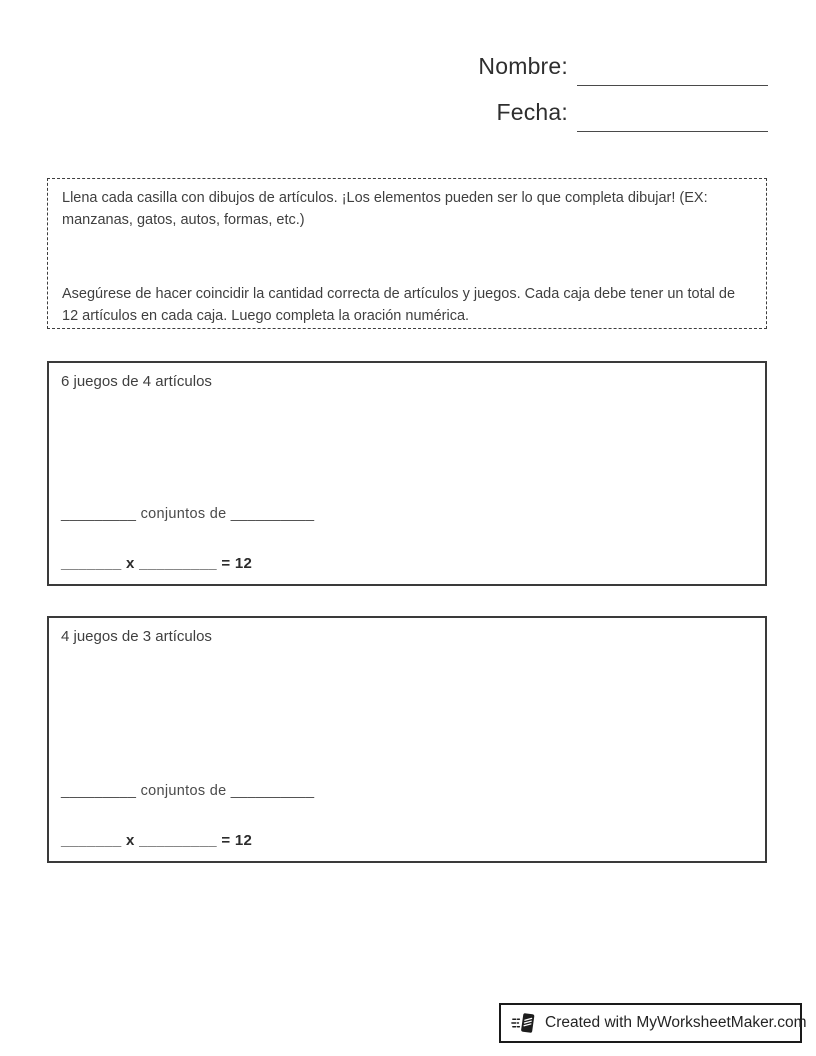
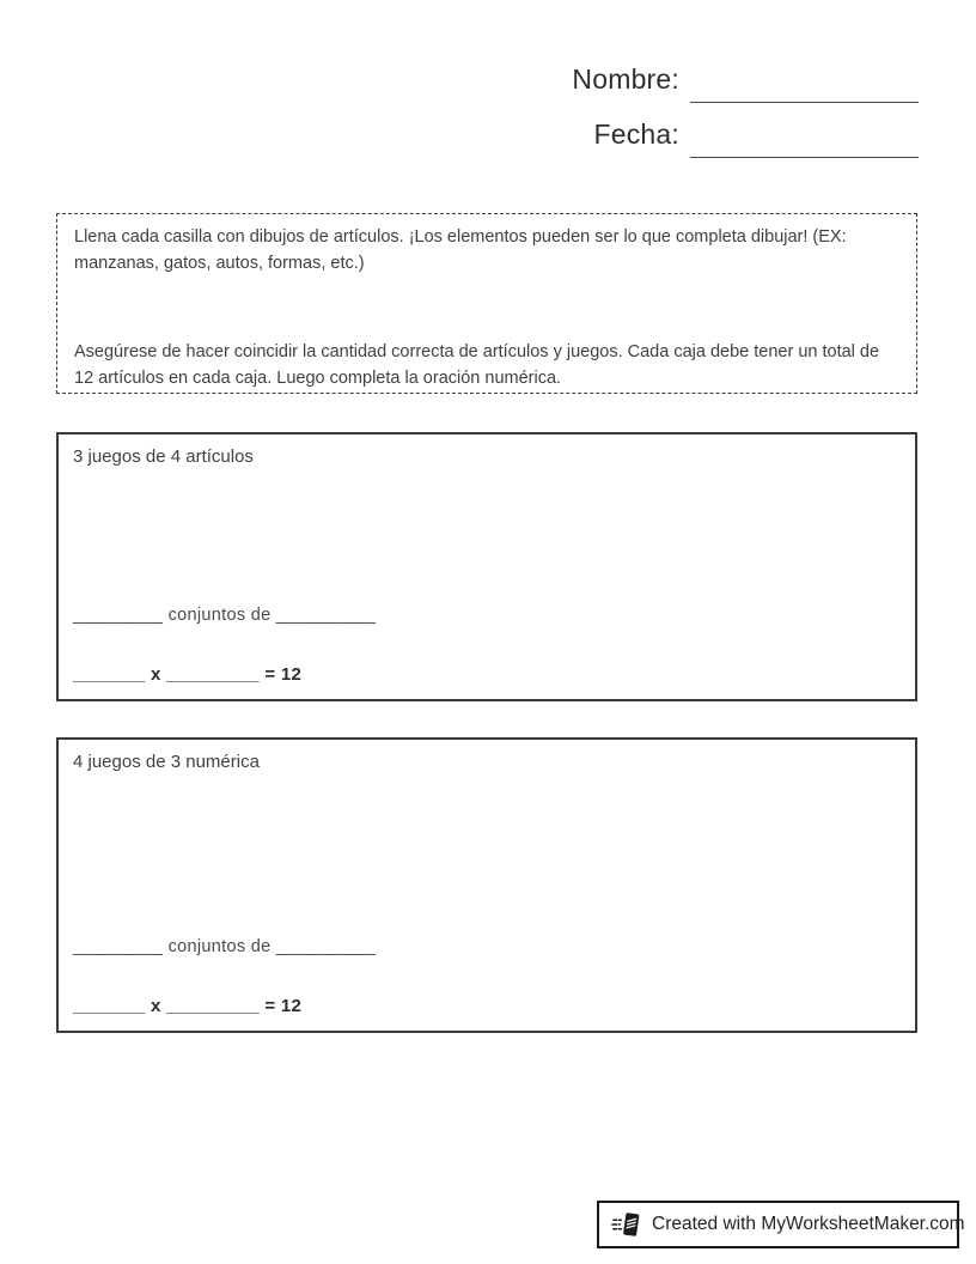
  Nombre:
  Fecha:
  Llena cada casilla con dibujos de artículos. ¡Los elementos pueden ser lo que completa dibujar! (EX: manzanas, gatos, autos, formas, etc.)
  Asegúrese de hacer coincidir la cantidad correcta de artículos y juegos. Cada caja debe tener un total de 12 artículos en cada caja. Luego completa la oración numérica.
- 6 juegos de 4 artículos
+ 3 juegos de 4 artículos
  _________ conjuntos de __________
  _______ x _________ = 12
- 4 juegos de 3 artículos
+ 4 juegos de 3 numérica
  _________ conjuntos de __________
  _______ x _________ = 12
  Created with MyWorksheetMaker.com
